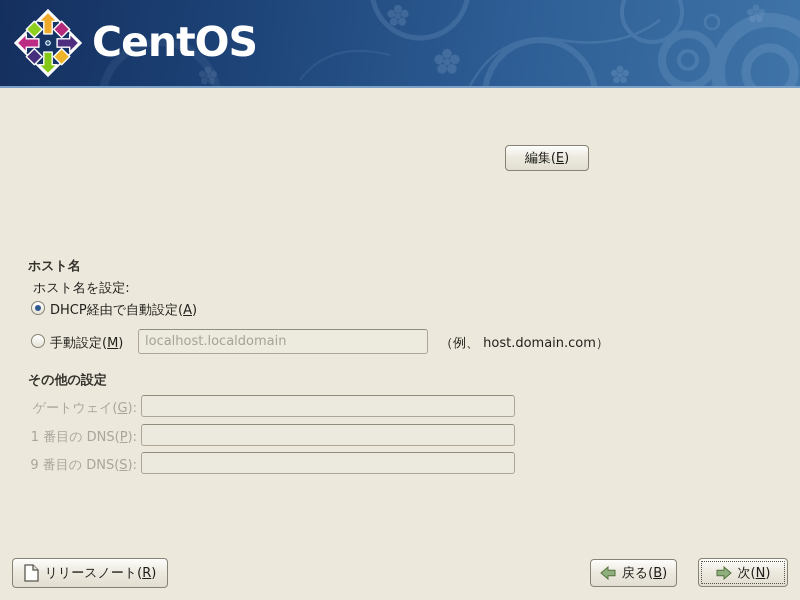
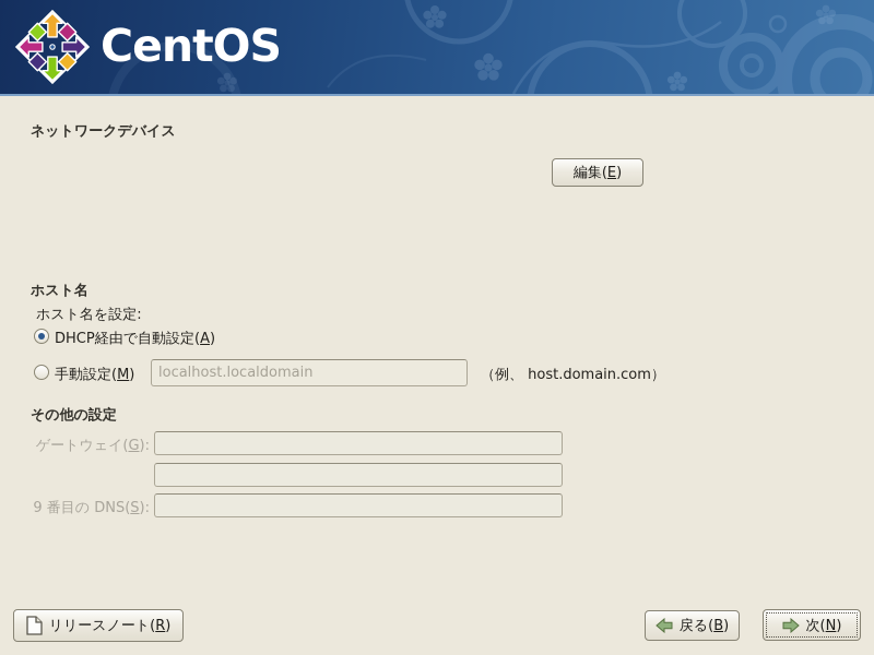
  CentOS
+ ネットワークデバイス
  編集(E)
  ホスト名
  ホスト名を設定:
  DHCP経由で自動設定(A)
  手動設定(M)
  localhost.localdomain
  （例、 host.domain.com）
  その他の設定
  ゲートウェイ(G):
- 1 番目の DNS(P):
  9 番目の DNS(S):
  リリースノート(R)
  戻る(B)
  次(N)
